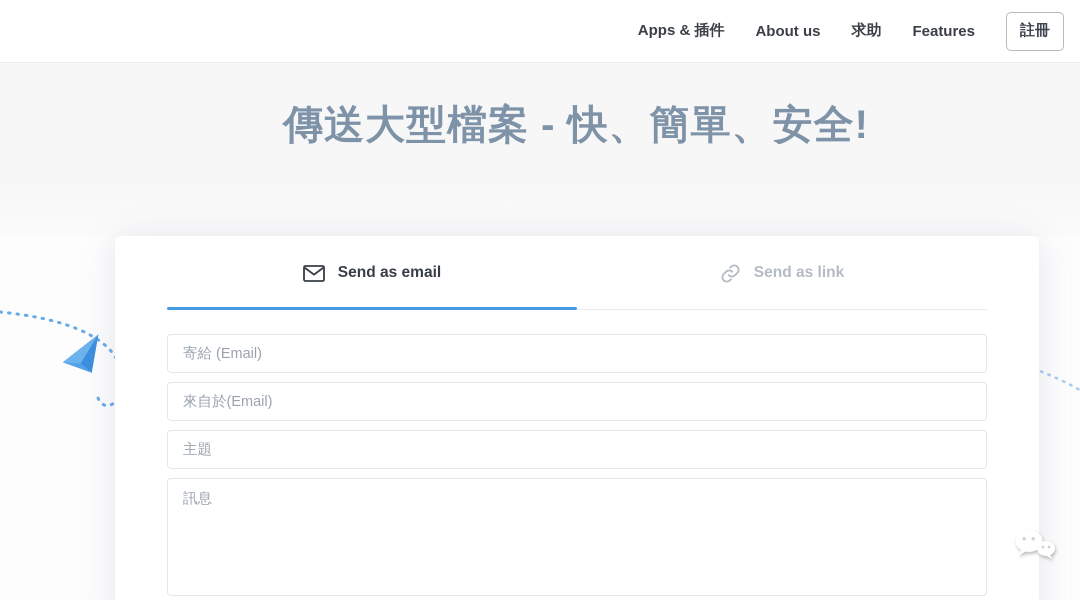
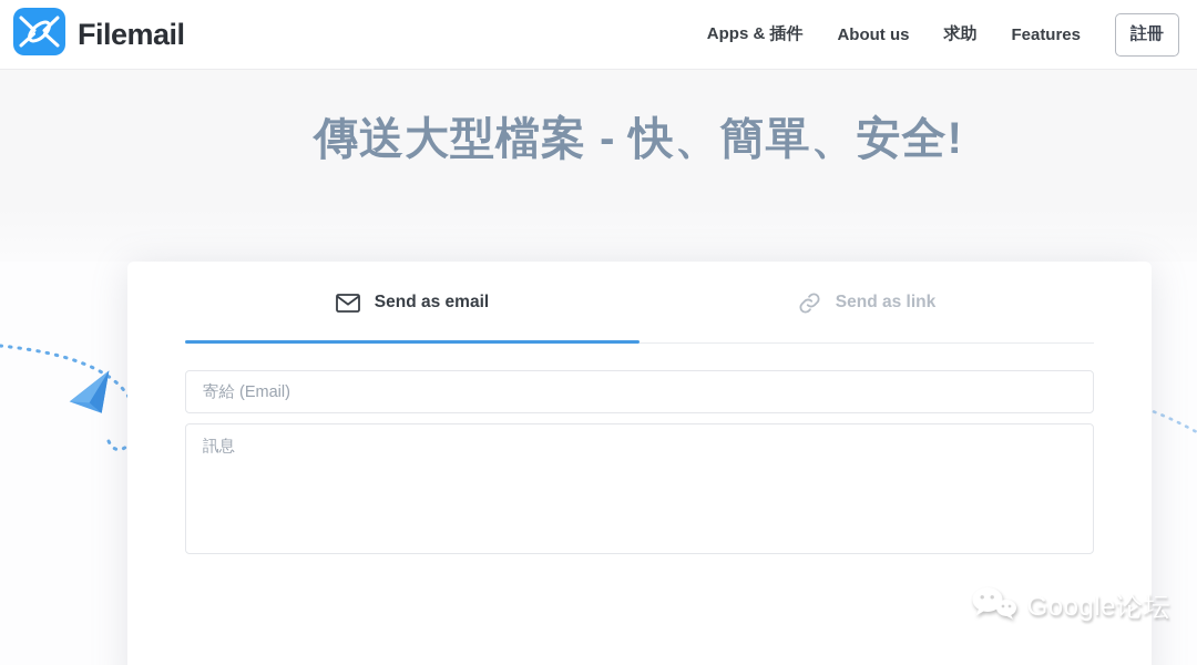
+ Filemail
  Apps & 插件
  About us
  求助
  Features
  註冊
  傳送大型檔案 - 快、簡單、安全!
  Send as email
  Send as link
  寄給 (Email)
- 來自於(Email)
- 主題
  訊息
+ Google论坛
